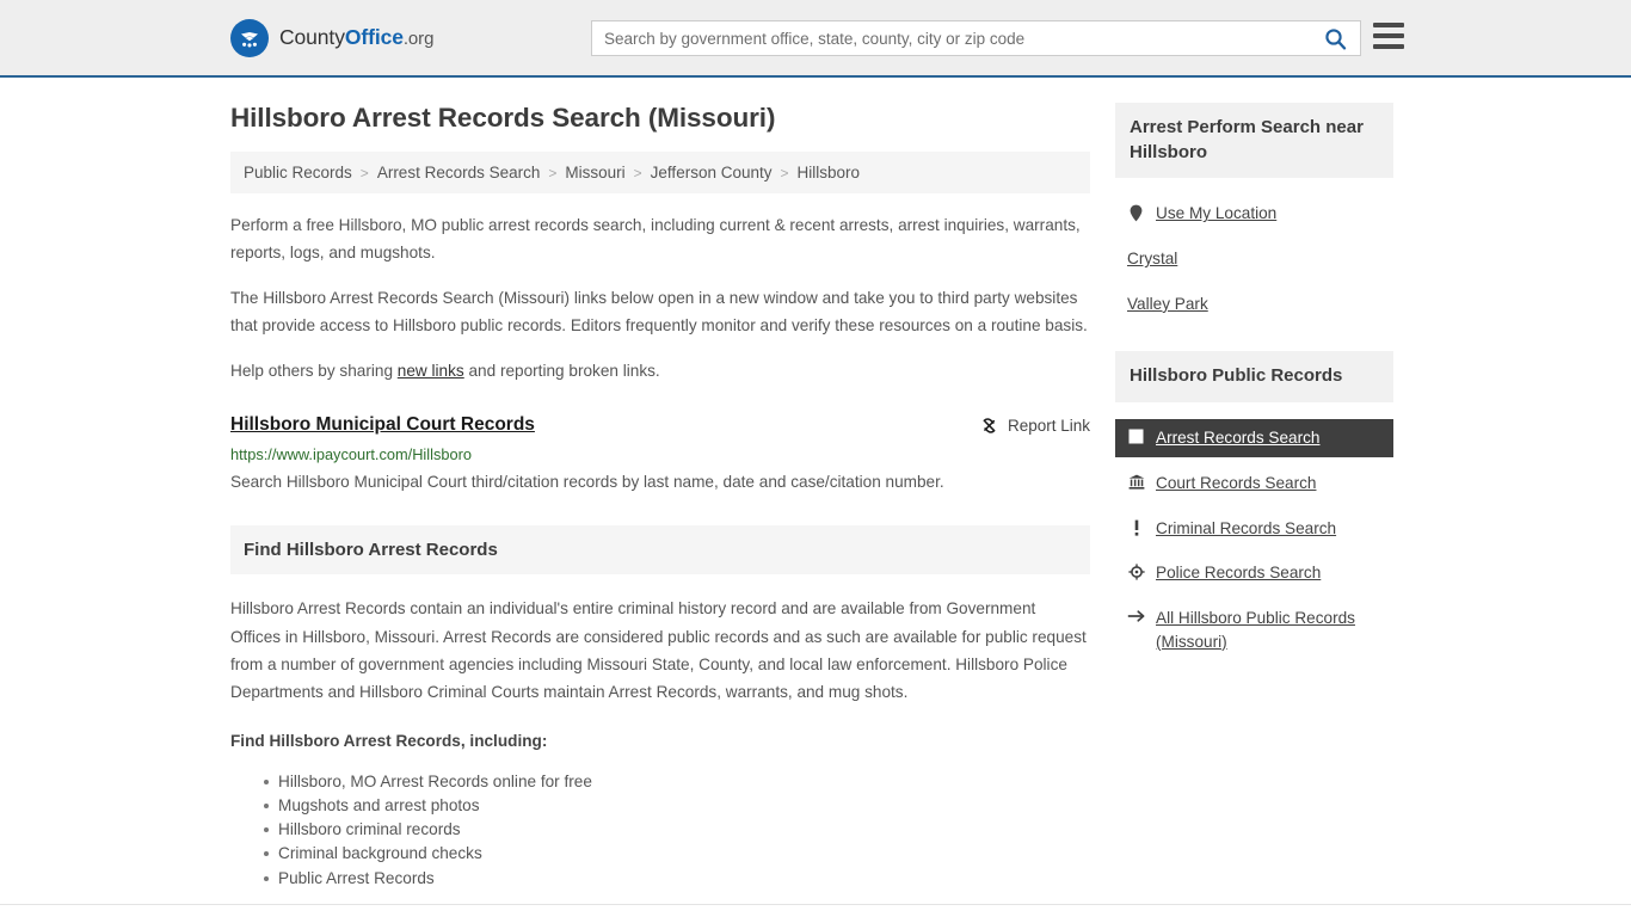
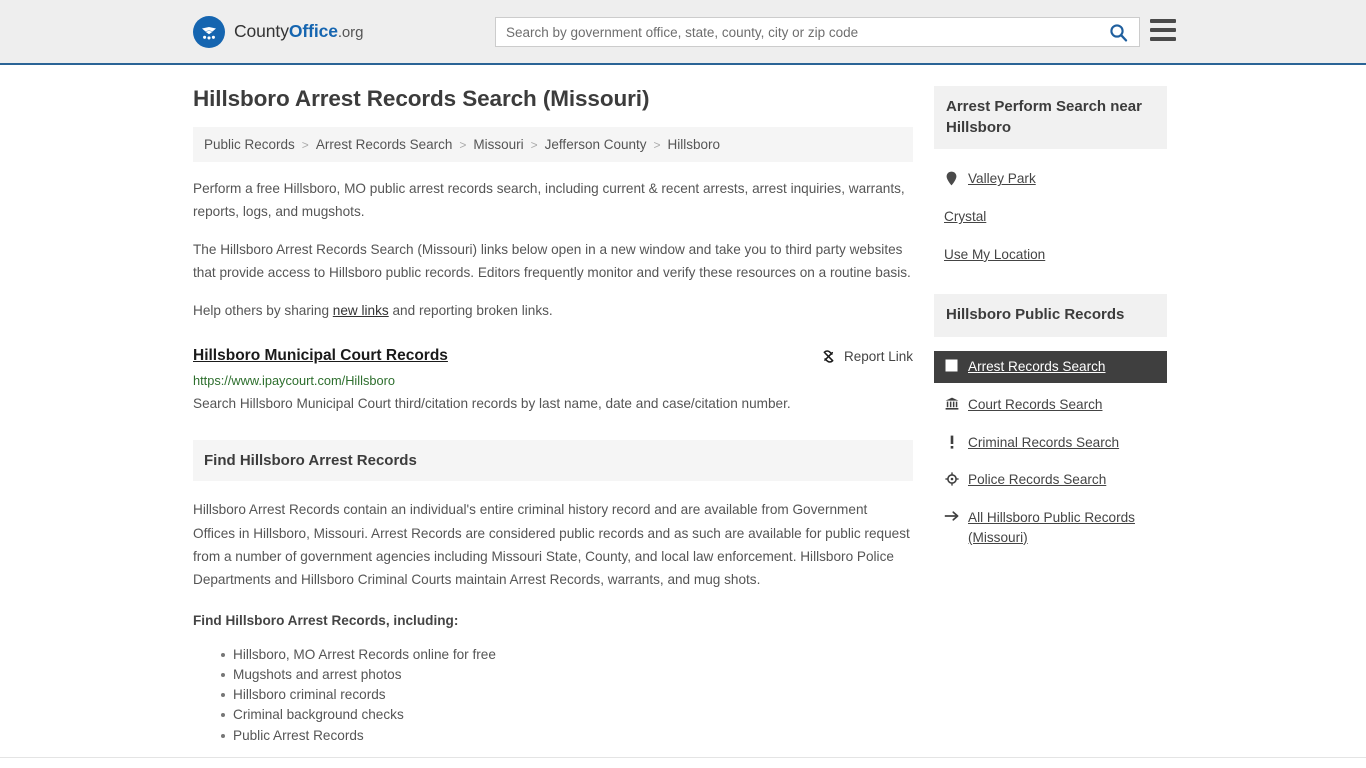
  CountyOffice.org
  Search by government office, state, county, city or zip code
  Hillsboro Arrest Records Search (Missouri)
  Public Records
  >
  Arrest Records Search
  >
  Missouri
  >
  Jefferson County
  >
  Hillsboro
  Perform a free Hillsboro, MO public arrest records search, including current & recent arrests, arrest inquiries, warrants, reports, logs, and mugshots.
  The Hillsboro Arrest Records Search (Missouri) links below open in a new window and take you to third party websites that provide access to Hillsboro public records. Editors frequently monitor and verify these resources on a routine basis.
  Help others by sharing new links and reporting broken links.
  Hillsboro Municipal Court Records
  Report Link
  https://www.ipaycourt.com/Hillsboro
  Search Hillsboro Municipal Court third/citation records by last name, date and case/citation number.
  Find Hillsboro Arrest Records
  Hillsboro Arrest Records contain an individual's entire criminal history record and are available from Government Offices in Hillsboro, Missouri. Arrest Records are considered public records and as such are available for public request from a number of government agencies including Missouri State, County, and local law enforcement. Hillsboro Police Departments and Hillsboro Criminal Courts maintain Arrest Records, warrants, and mug shots.
  Find Hillsboro Arrest Records, including:
  Hillsboro, MO Arrest Records online for free
  Mugshots and arrest photos
  Hillsboro criminal records
  Criminal background checks
  Public Arrest Records
  Arrest Perform Search near Hillsboro
- Use My Location
+ Valley Park
  Crystal
- Valley Park
+ Use My Location
  Hillsboro Public Records
  Arrest Records Search
  Court Records Search
  Criminal Records Search
  Police Records Search
  All Hillsboro Public Records (Missouri)
